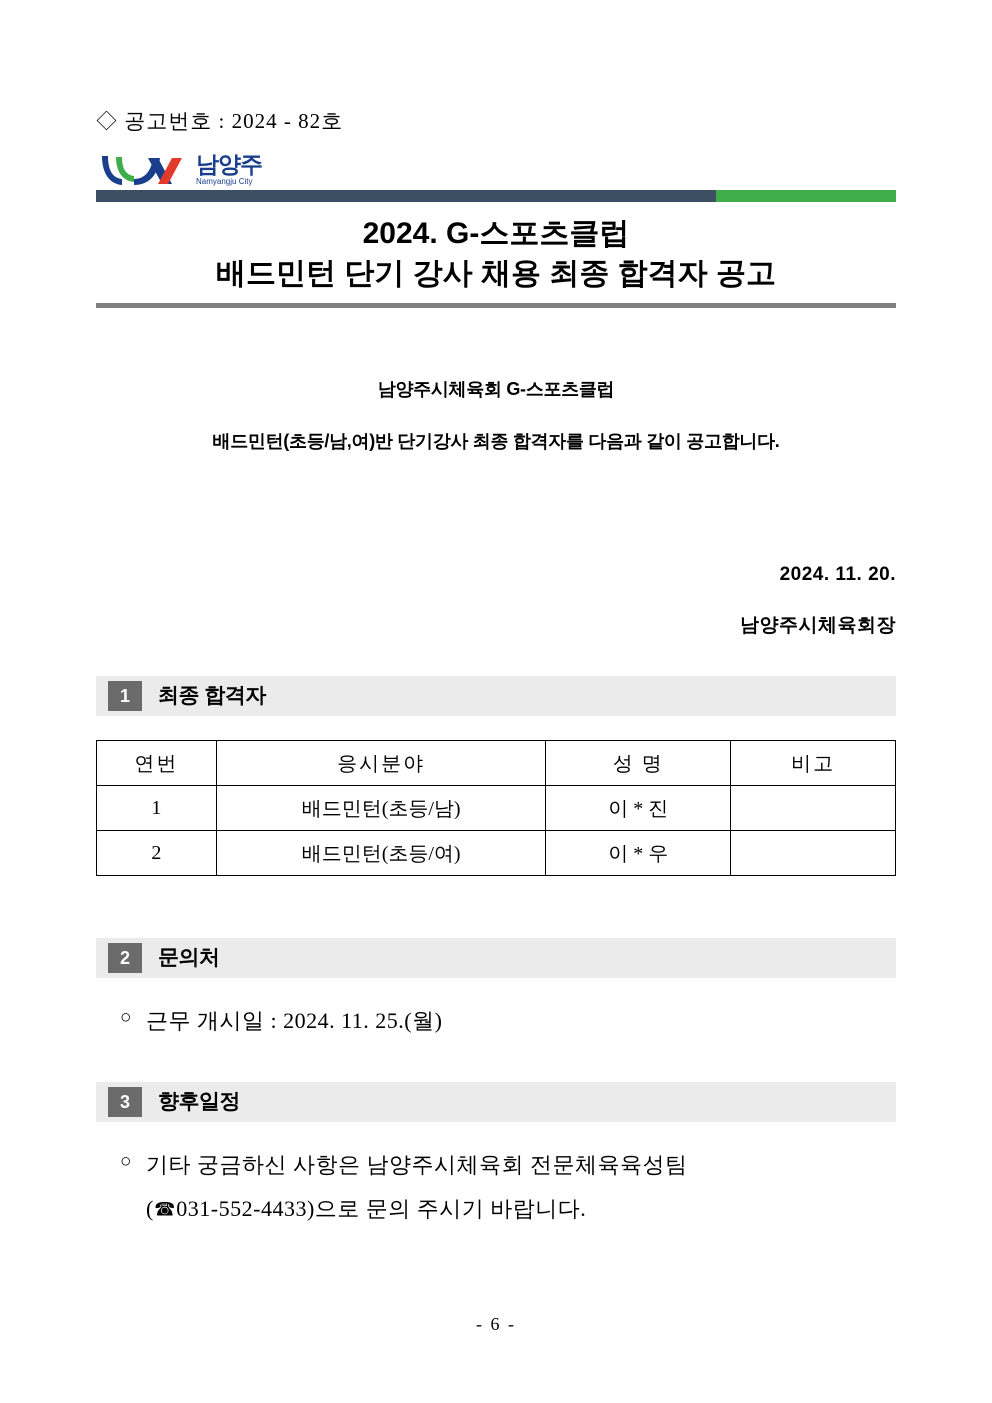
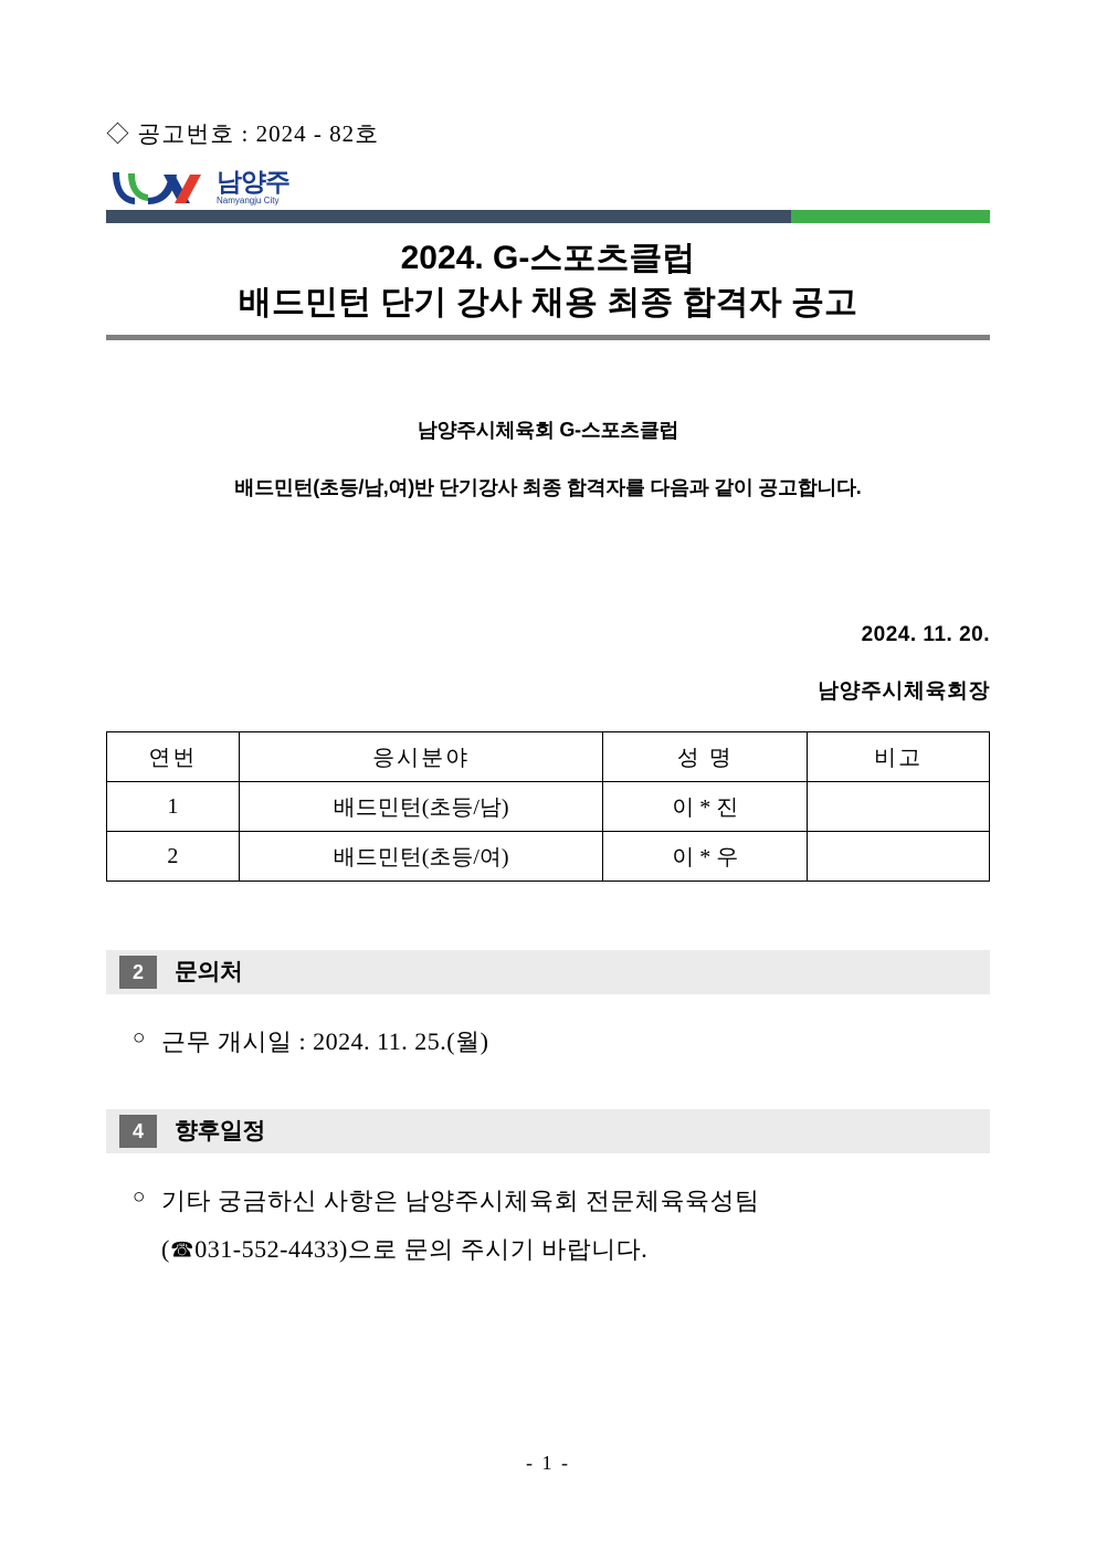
  ◇ 공고번호 : 2024 - 82호
  남양주
  Namyangju City
  2024. G-스포츠클럽
  배드민턴 단기 강사 채용 최종 합격자 공고
  남양주시체육회 G-스포츠클럽
  배드민턴(초등/남,여)반 단기강사 최종 합격자를 다음과 같이 공고합니다.
  2024. 11. 20.
  남양주시체육회장
- 1
- 최종 합격자
  연번	응시분야	성 명	비고
  1	배드민턴(초등/남)	이 * 진
  2	배드민턴(초등/여)	이 * 우
  2
  문의처
  ○
  근무 개시일 : 2024. 11. 25.(월)
- 3
+ 4
  향후일정
  ○
  기타 궁금하신 사항은 남양주시체육회 전문체육육성팀
  (☎031-552-4433)으로 문의 주시기 바랍니다.
- - 6 -
+ - 1 -
